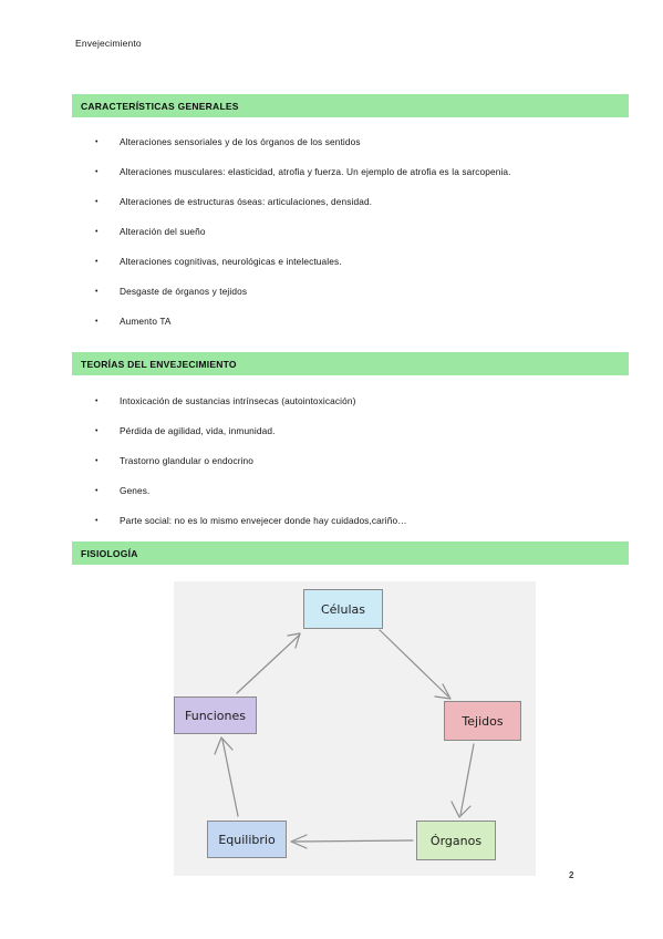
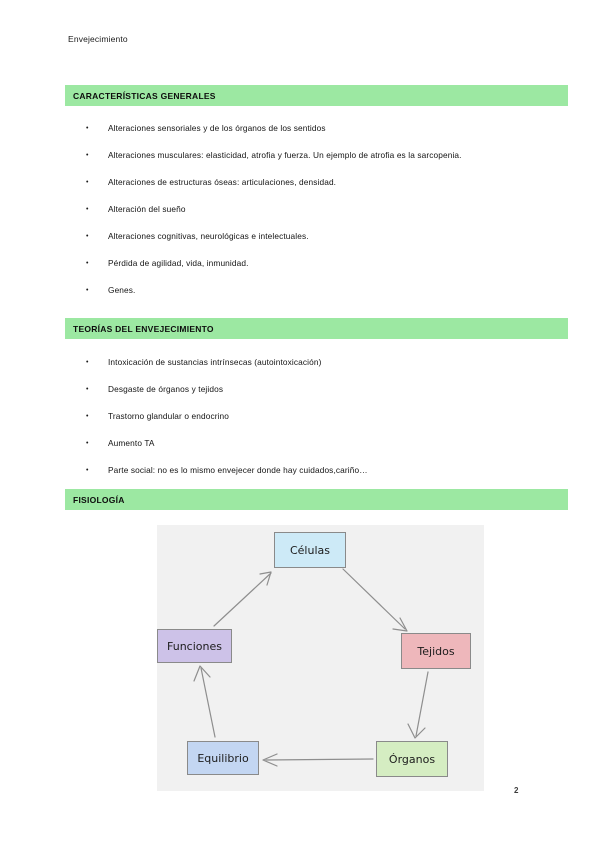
  Envejecimiento
  CARACTERÍSTICAS GENERALES
  Alteraciones sensoriales y de los órganos de los sentidos
  Alteraciones musculares: elasticidad, atrofia y fuerza. Un ejemplo de atrofia es la sarcopenia.
  Alteraciones de estructuras óseas: articulaciones, densidad.
  Alteración del sueño
  Alteraciones cognitivas, neurológicas e intelectuales.
- Desgaste de órganos y tejidos
+ Pérdida de agilidad, vida, inmunidad.
- Aumento TA
+ Genes.
  TEORÍAS DEL ENVEJECIMIENTO
  Intoxicación de sustancias intrínsecas (autointoxicación)
- Pérdida de agilidad, vida, inmunidad.
+ Desgaste de órganos y tejidos
  Trastorno glandular o endocrino
- Genes.
+ Aumento TA
  Parte social: no es lo mismo envejecer donde hay cuidados,cariño…
  FISIOLOGÍA
  Células
  Funciones
  Tejidos
  Órganos
  Equilibrio
  2
